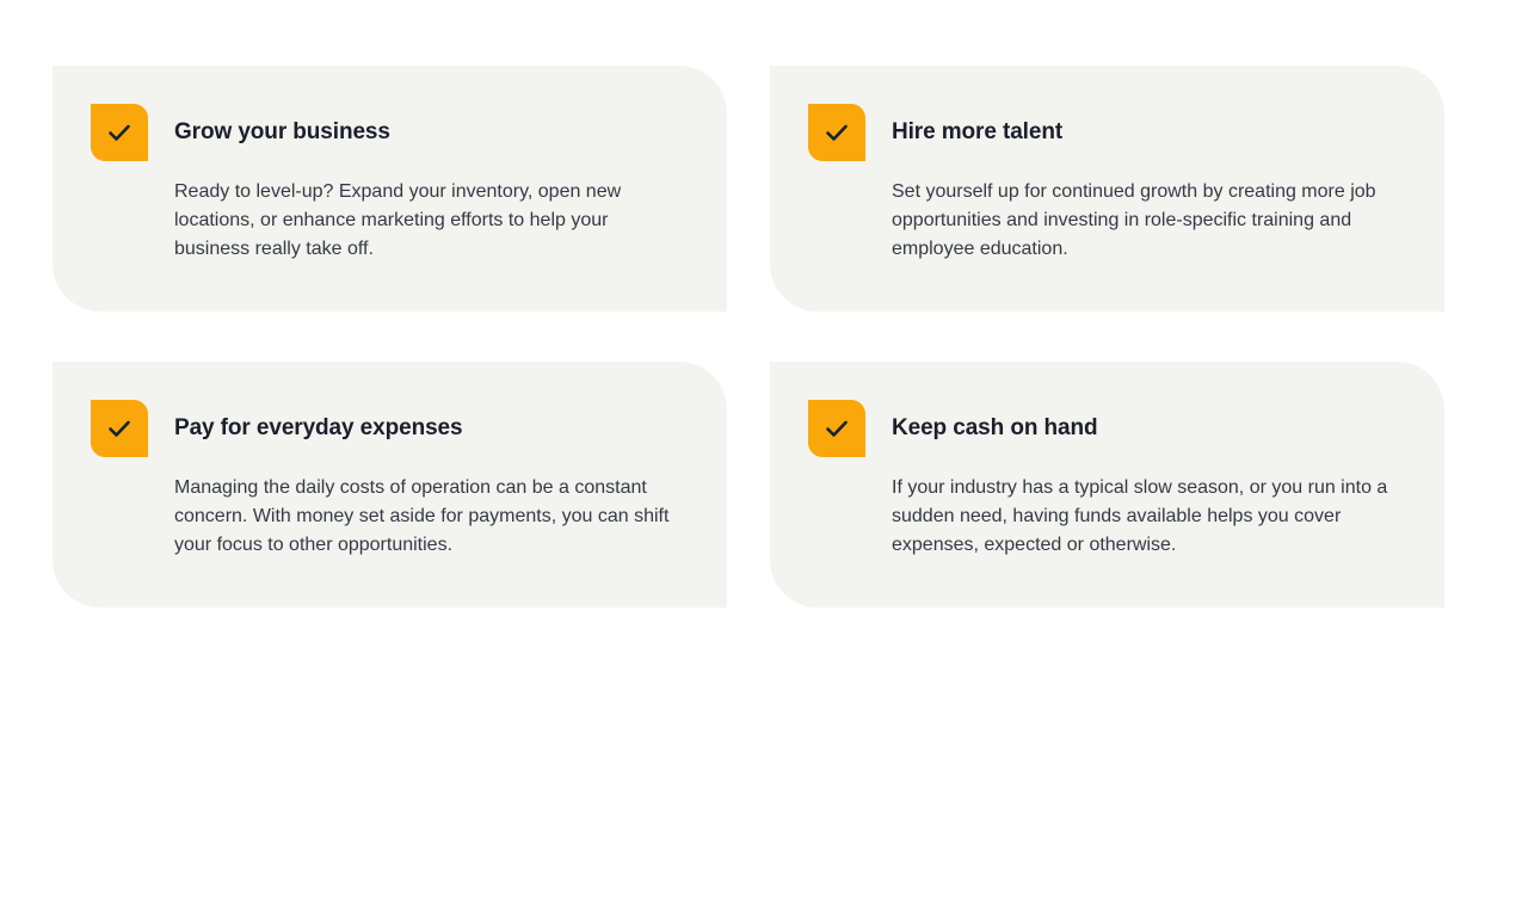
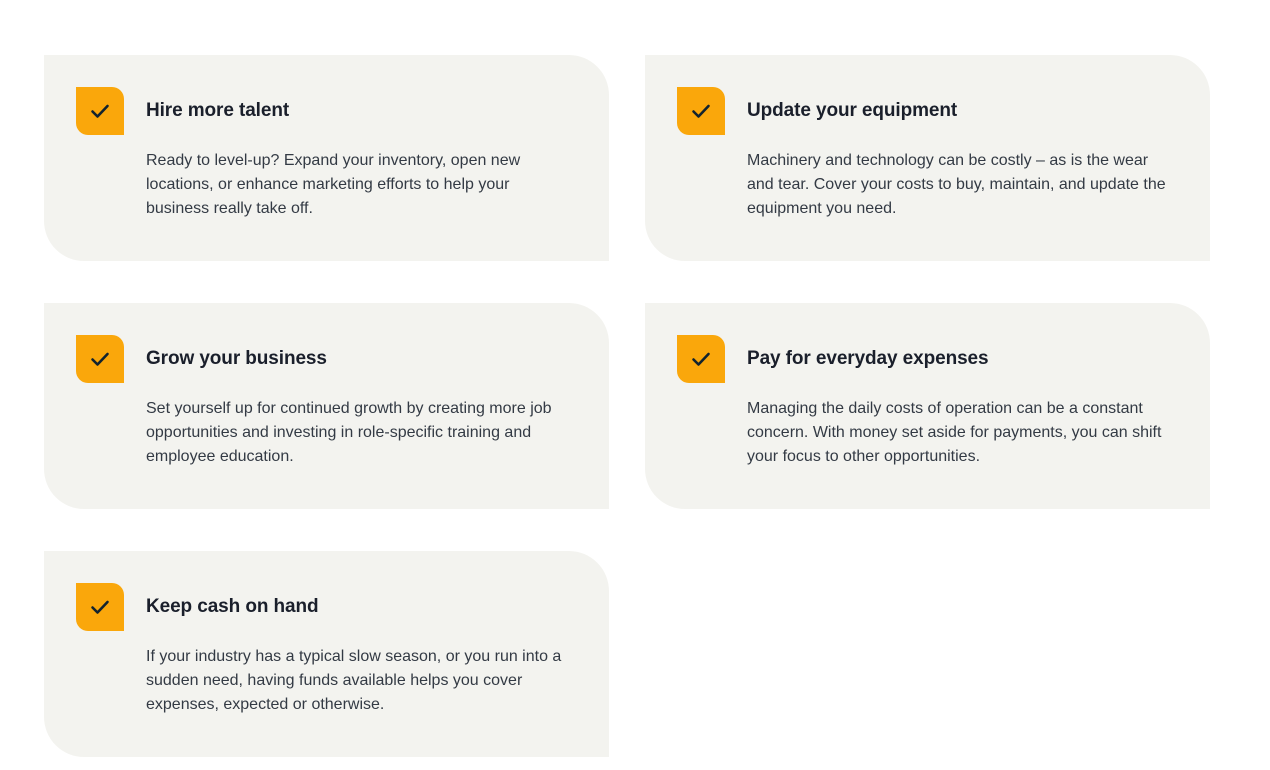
- Grow your business
+ Hire more talent
  Ready to level-up? Expand your inventory, open new locations, or enhance marketing efforts to help your business really take off.
+ Update your equipment
+ Machinery and technology can be costly – as is the wear and tear. Cover your costs to buy, maintain, and update the equipment you need.
- Hire more talent
+ Grow your business
  Set yourself up for continued growth by creating more job opportunities and investing in role-specific training and employee education.
  Pay for everyday expenses
  Managing the daily costs of operation can be a constant concern. With money set aside for payments, you can shift your focus to other opportunities.
  Keep cash on hand
  If your industry has a typical slow season, or you run into a sudden need, having funds available helps you cover expenses, expected or otherwise.
